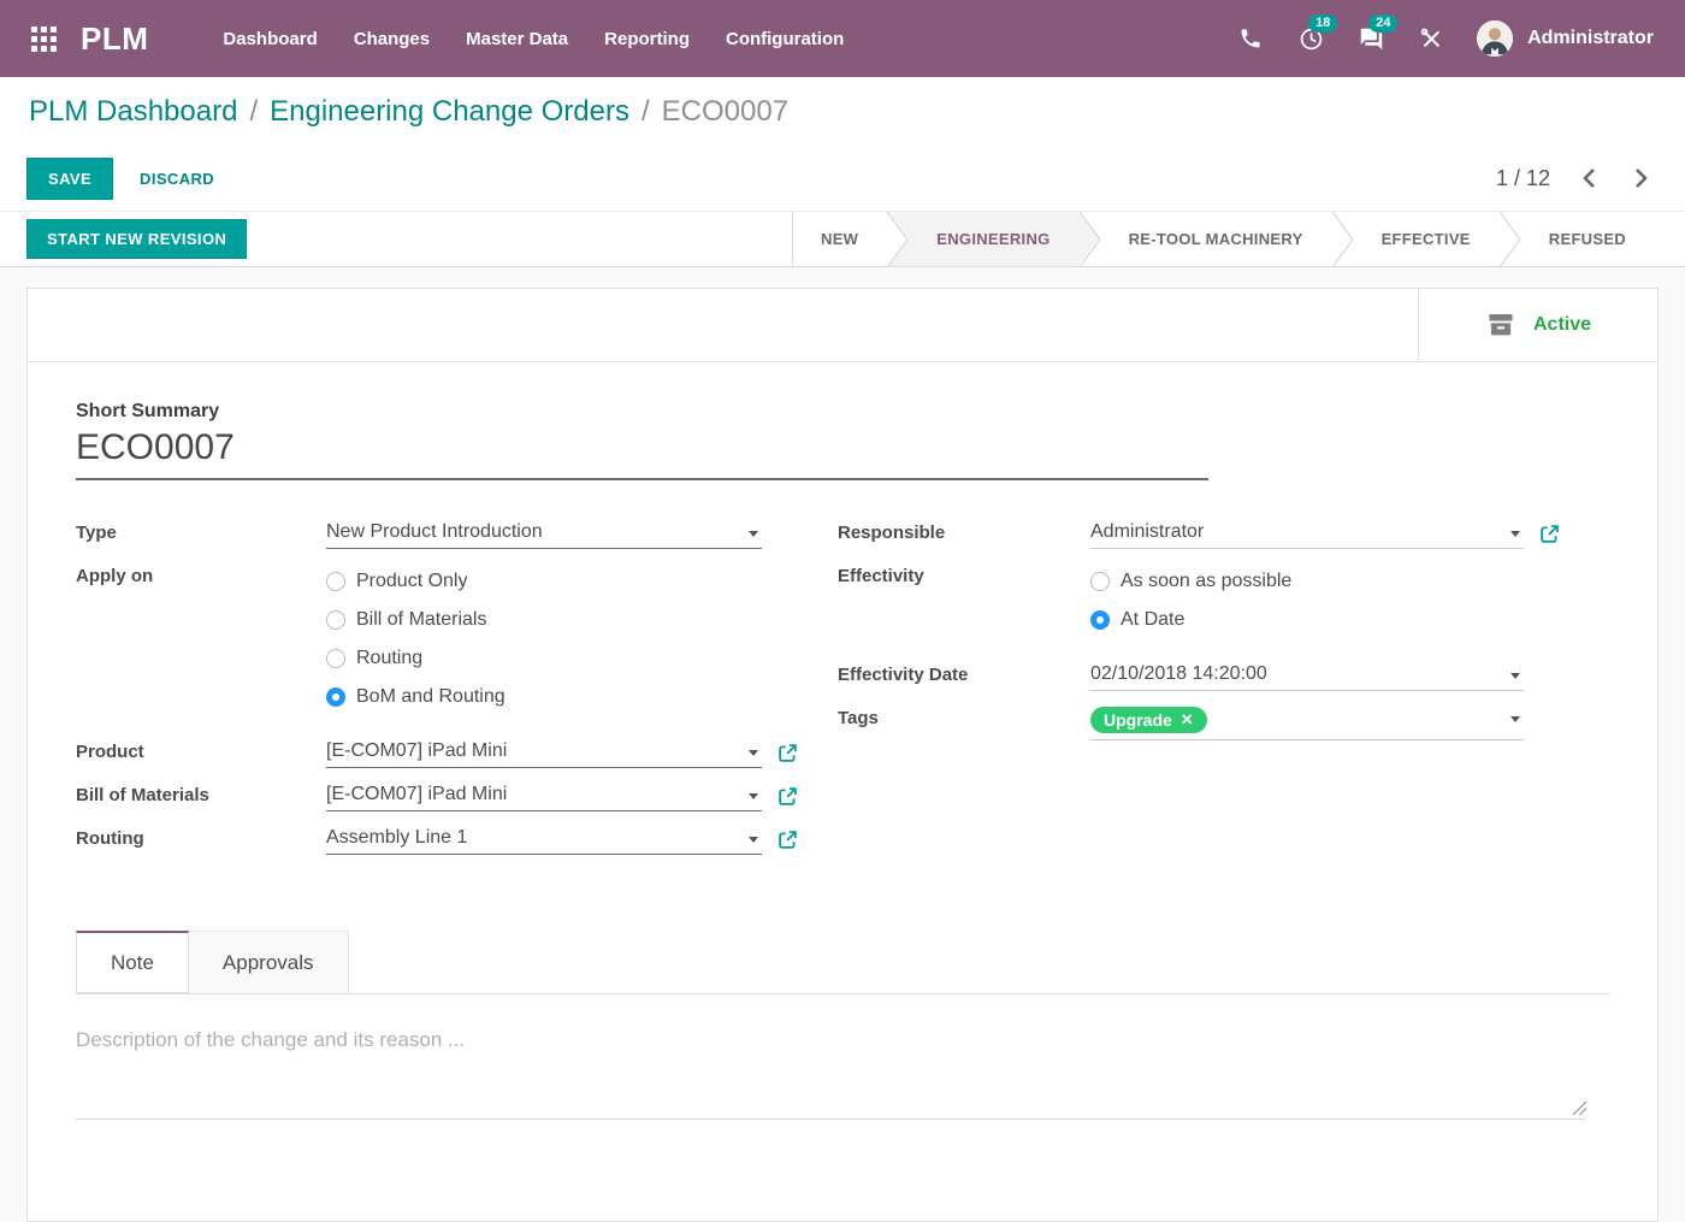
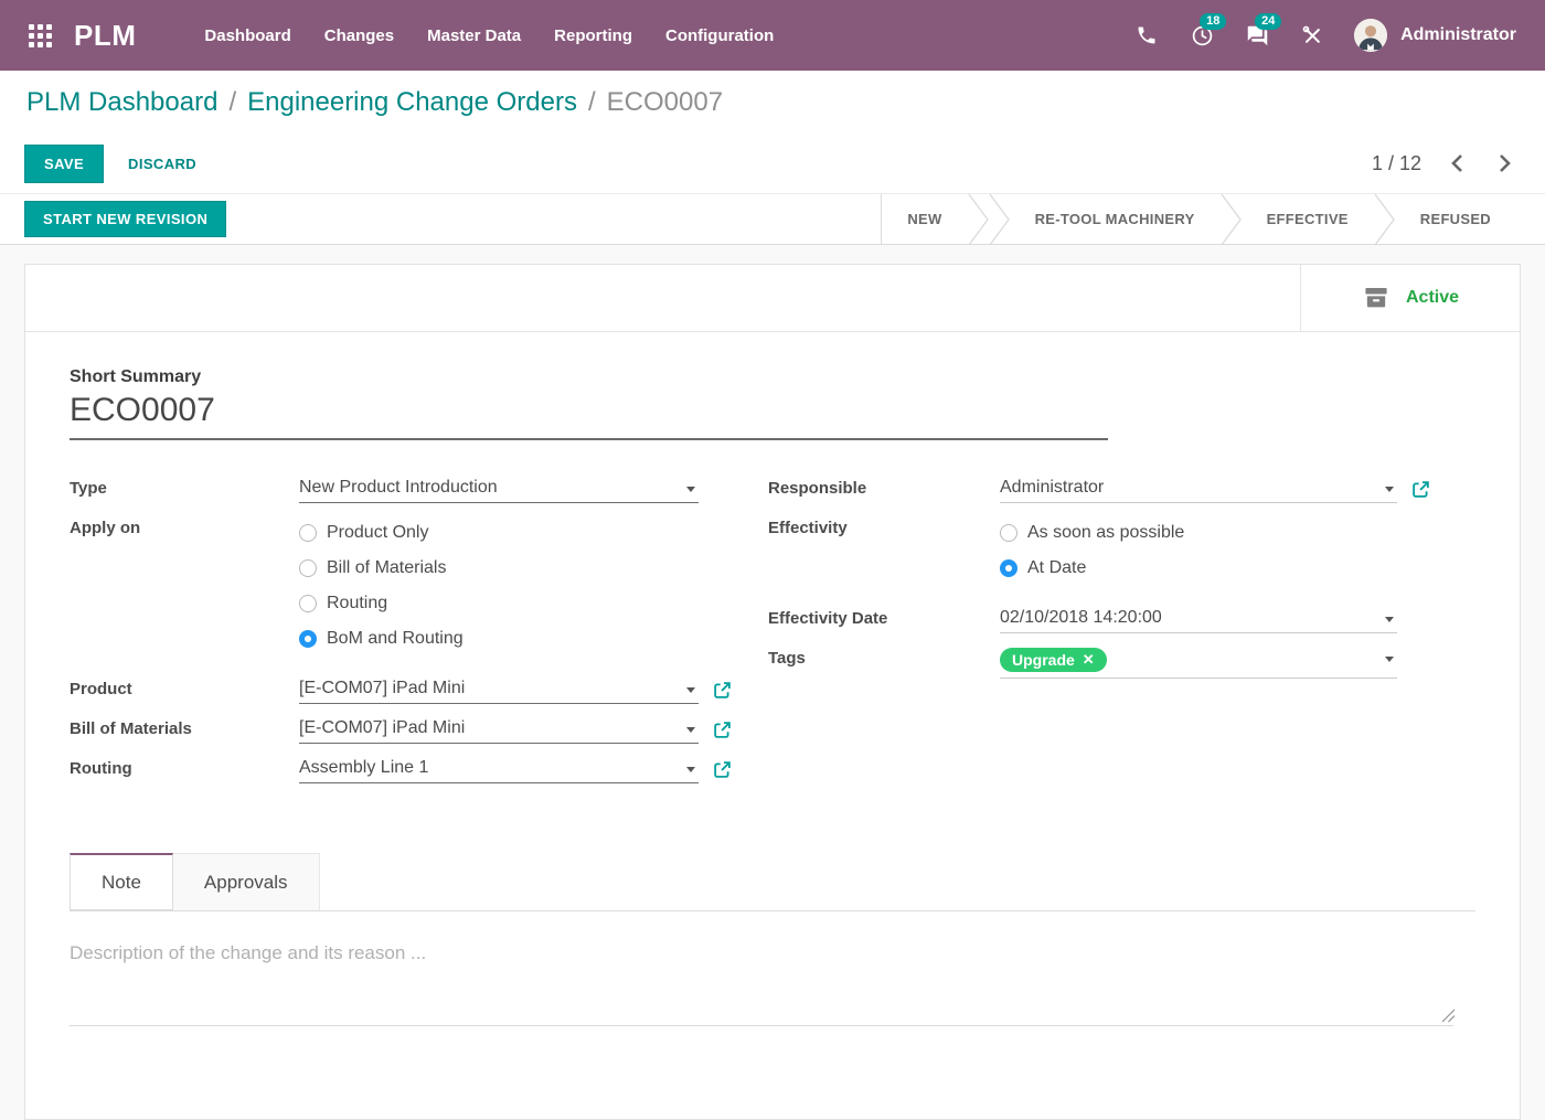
  PLM
  Dashboard
  Changes
  Master Data
  Reporting
  Configuration
  18
  24
  Administrator
  PLM Dashboard
  /
  Engineering Change Orders
  /
  ECO0007
  SAVE
  DISCARD
  1 / 12
  START NEW REVISION
  NEW
- ENGINEERING
  RE-TOOL MACHINERY
  EFFECTIVE
  REFUSED
  Active
  Short Summary
  ECO0007
  Type
  New Product Introduction
  Apply on
  Product Only
  Bill of Materials
  Routing
  BoM and Routing
  Product
  [E-COM07] iPad Mini
  Bill of Materials
  [E-COM07] iPad Mini
  Routing
  Assembly Line 1
  Responsible
  Administrator
  Effectivity
  As soon as possible
  At Date
  Effectivity Date
  02/10/2018 14:20:00
  Tags
  Upgrade
  ✕
  Note
  Approvals
  Description of the change and its reason ...
